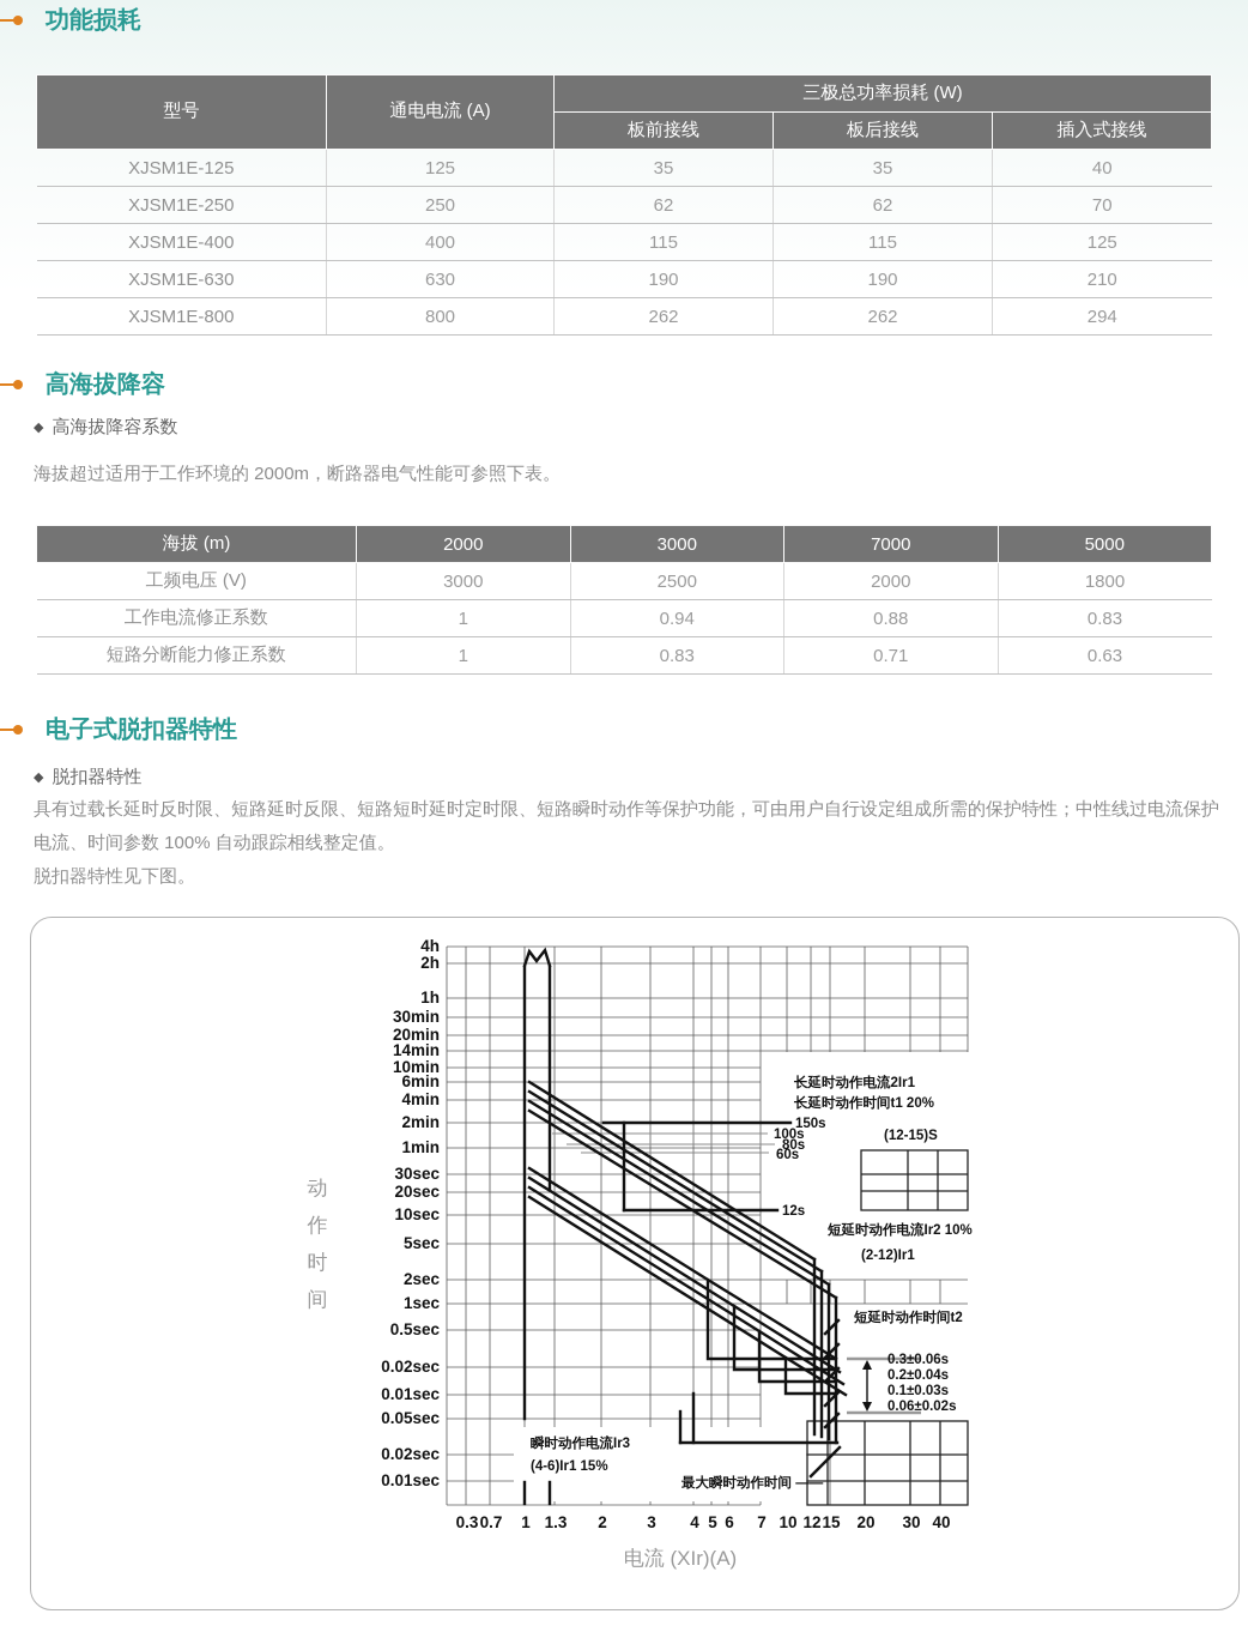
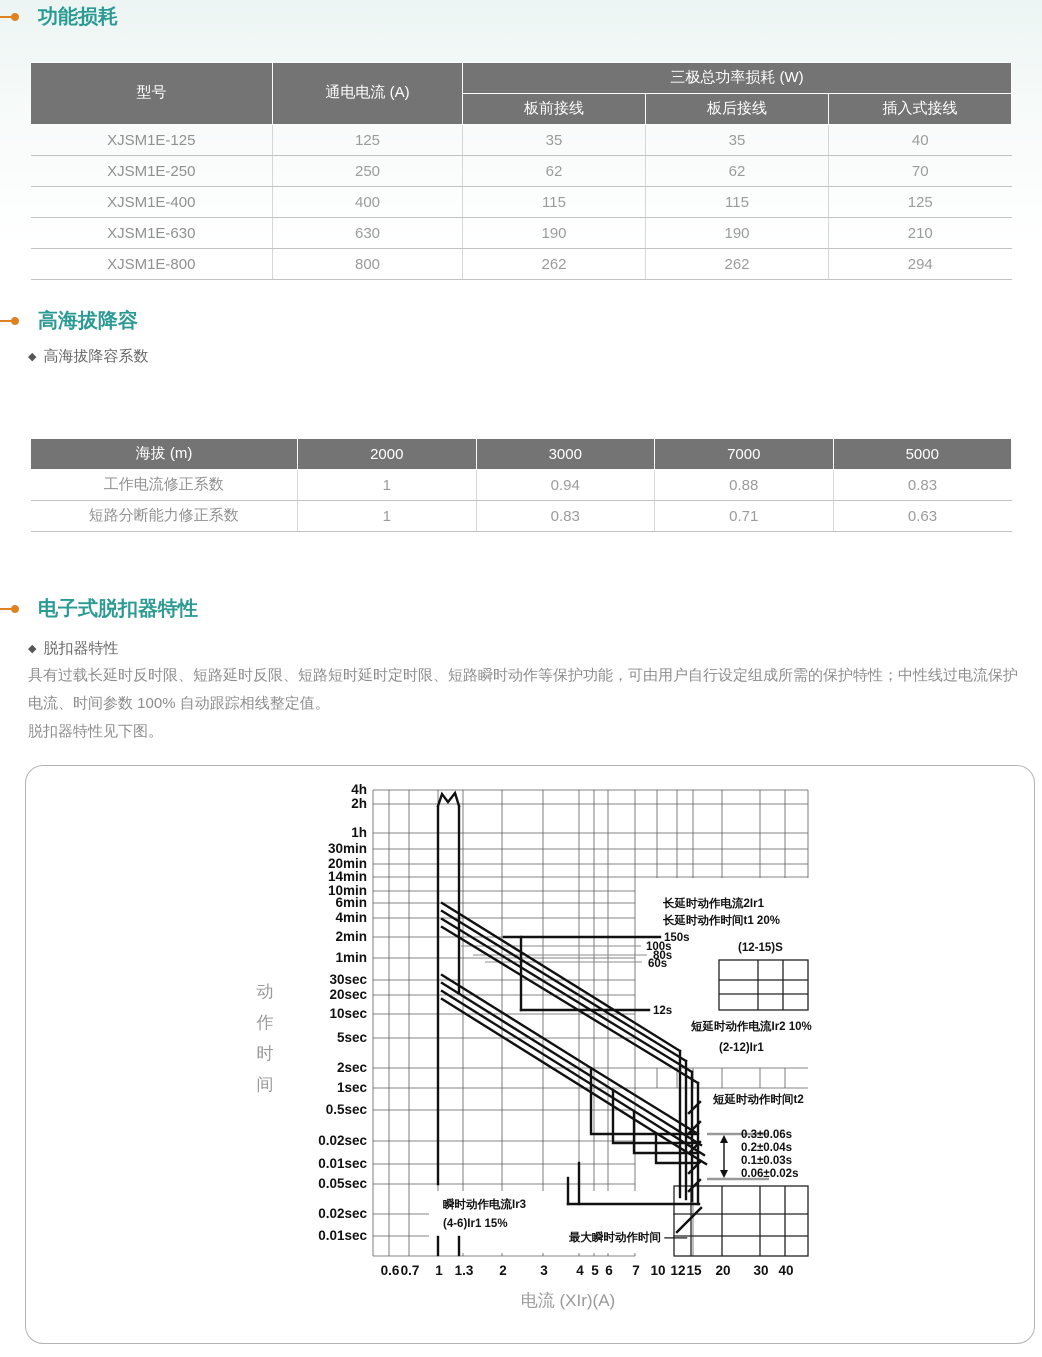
  功能损耗
  型号	通电电流 (A)	三极总功率损耗 (W)
  板前接线	板后接线	插入式接线
  XJSM1E-125	125	35	35	40
  XJSM1E-250	250	62	62	70
  XJSM1E-400	400	115	115	125
  XJSM1E-630	630	190	190	210
  XJSM1E-800	800	262	262	294
  高海拔降容
  ◆ 高海拔降容系数
- 海拔超过适用于工作环境的 2000m，断路器电气性能可参照下表。
  海拔 (m)	2000	3000	7000	5000
- 工频电压 (V)	3000	2500	2000	1800
  工作电流修正系数	1	0.94	0.88	0.83
  短路分断能力修正系数	1	0.83	0.71	0.63
  电子式脱扣器特性
  ◆ 脱扣器特性
  具有过载长延时反时限、短路延时反限、短路短时延时定时限、短路瞬时动作等保护功能，可由用户自行设定组成所需的保护特性；中性线过电流保护电流、时间参数 100% 自动跟踪相线整定值。
  脱扣器特性见下图。
  长延时动作电流2Ir1
  长延时动作时间t1 20%
  150s
  100s
  80s
  60s
  (12-15)S
  12s
  短延时动作电流Ir2 10%
  (2-12)Ir1
  短延时动作时间t2
  0.3±0.06s
  0.2±0.04s
  0.1±0.03s
  0.06±0.02s
  瞬时动作电流Ir3
  (4-6)Ir1 15%
  最大瞬时动作时间 ——
  4h
  2h
  1h
  30min
  20min
  14min
  10min
  6min
  4min
  2min
  1min
  30sec
  20sec
  10sec
  5sec
  2sec
  1sec
  0.5sec
  0.02sec
  0.01sec
  0.05sec
  0.02sec
  0.01sec
- 0.3
+ 0.6
  0.7
  1
  1.3
  2
  3
  4
  5
  6
  7
  10
  12
  15
  20
  30
  40
  电流 (XIr)(A)
  动
  作
  时
  间
